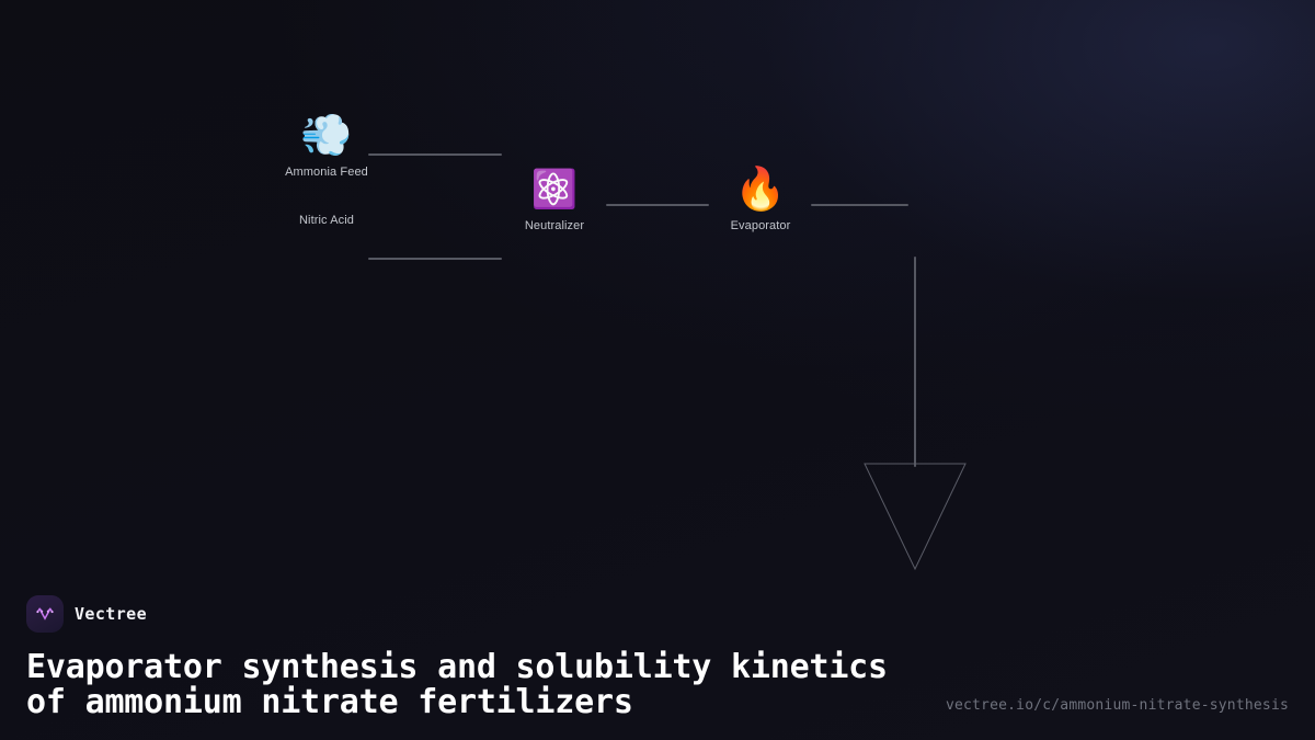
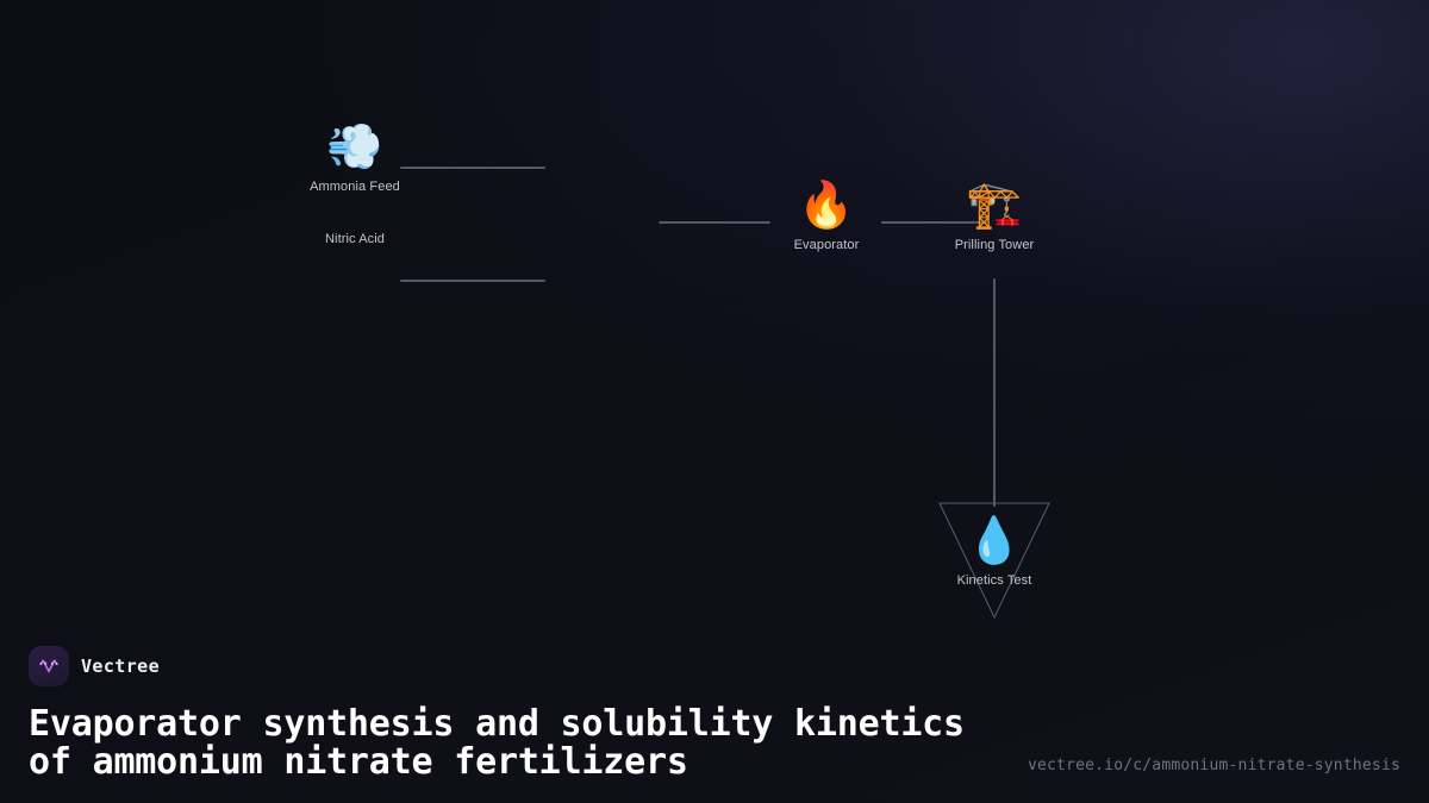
  💨
  Ammonia Feed
  Nitric Acid
- ⚛️
- Neutralizer
  🔥
  Evaporator
+ 🏗️
+ Prilling Tower
+ 💧
+ Kinetics Test
  Vectree
  Evaporator synthesis and solubility kinetics of ammonium nitrate fertilizers
  vectree.io/c/ammonium-nitrate-synthesis
